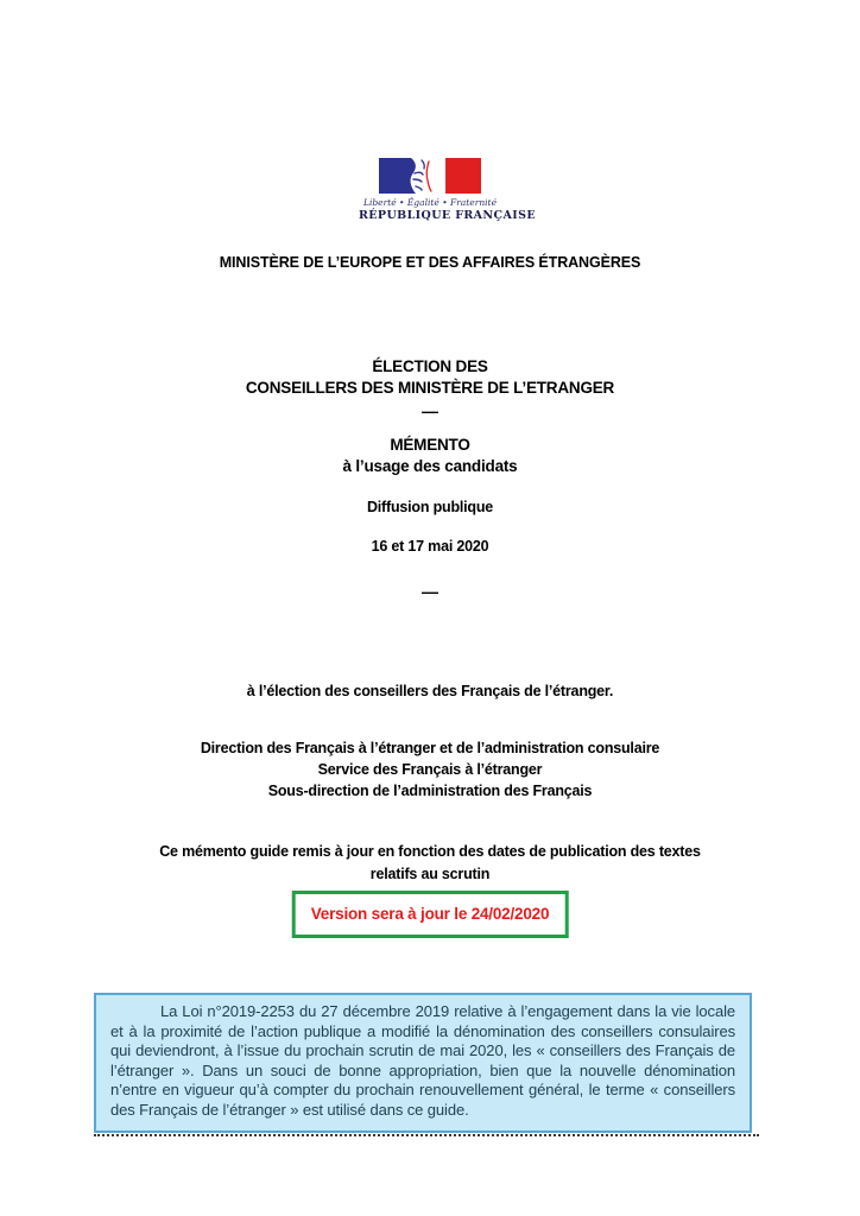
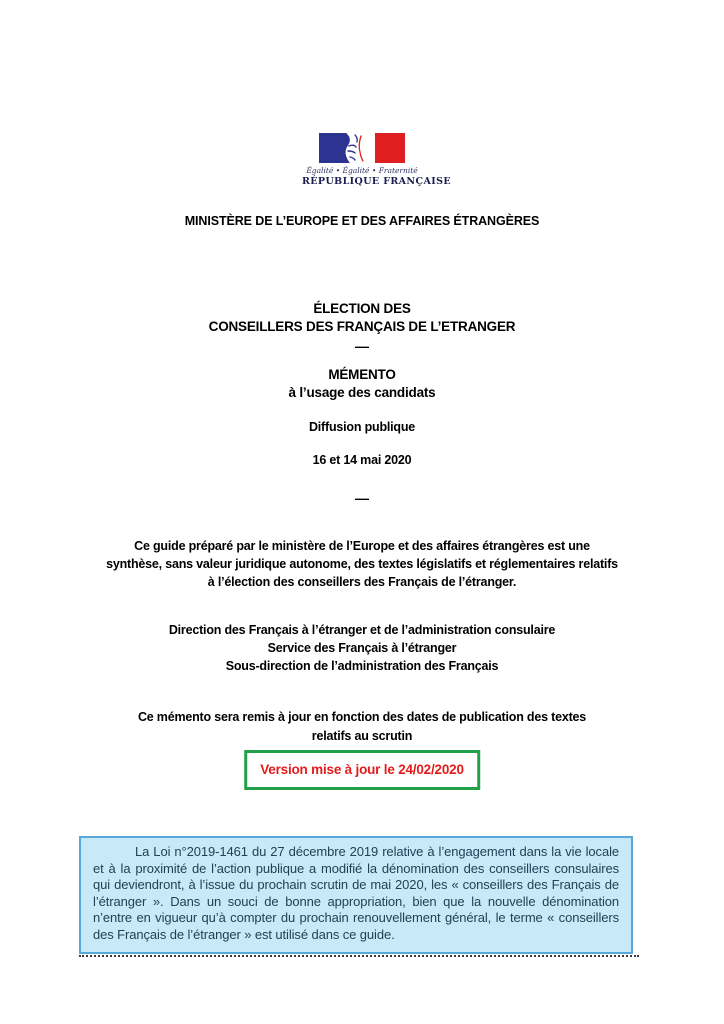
- Liberté • Égalité • Fraternité
+ Égalité • Égalité • Fraternité
  RÉPUBLIQUE FRANÇAISE
  MINISTÈRE DE L’EUROPE ET DES AFFAIRES ÉTRANGÈRES
  ÉLECTION DES
- CONSEILLERS DES MINISTÈRE DE L’ETRANGER
+ CONSEILLERS DES FRANÇAIS DE L’ETRANGER
  —
  MÉMENTO
  à l’usage des candidats
  Diffusion publique
- 16 et 17 mai 2020
+ 16 et 14 mai 2020
  —
+ Ce guide préparé par le ministère de l’Europe et des affaires étrangères est une
+ synthèse, sans valeur juridique autonome, des textes législatifs et réglementaires relatifs
  à l’élection des conseillers des Français de l’étranger.
  Direction des Français à l’étranger et de l’administration consulaire
  Service des Français à l’étranger
  Sous-direction de l’administration des Français
- Ce mémento guide remis à jour en fonction des dates de publication des textes
+ Ce mémento sera remis à jour en fonction des dates de publication des textes
  relatifs au scrutin
- Version sera à jour le 24/02/2020
+ Version mise à jour le 24/02/2020
- La Loi n°2019-2253 du 27 décembre 2019 relative à l’engagement dans la vie locale et à la proximité de l’action publique a modifié la dénomination des conseillers consulaires qui deviendront, à l’issue du prochain scrutin de mai 2020, les « conseillers des Français de l’étranger ». Dans un souci de bonne appropriation, bien que la nouvelle dénomination n’entre en vigueur qu’à compter du prochain renouvellement général, le terme « conseillers des Français de l’étranger » est utilisé dans ce guide.
+ La Loi n°2019-1461 du 27 décembre 2019 relative à l’engagement dans la vie locale et à la proximité de l’action publique a modifié la dénomination des conseillers consulaires qui deviendront, à l’issue du prochain scrutin de mai 2020, les « conseillers des Français de l’étranger ». Dans un souci de bonne appropriation, bien que la nouvelle dénomination n’entre en vigueur qu’à compter du prochain renouvellement général, le terme « conseillers des Français de l’étranger » est utilisé dans ce guide.
